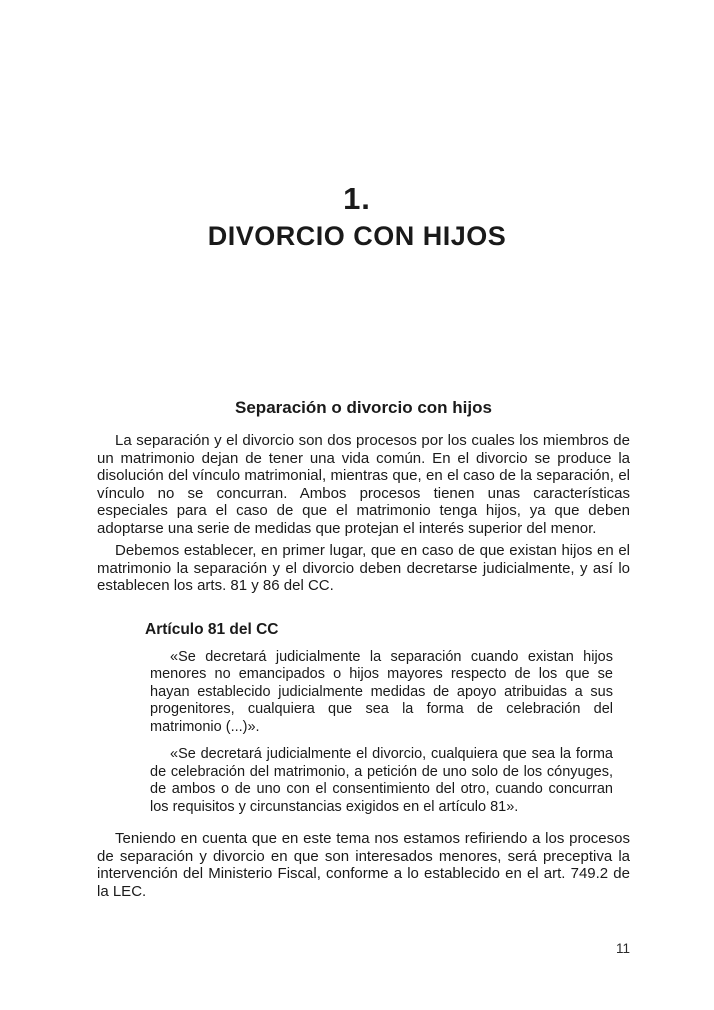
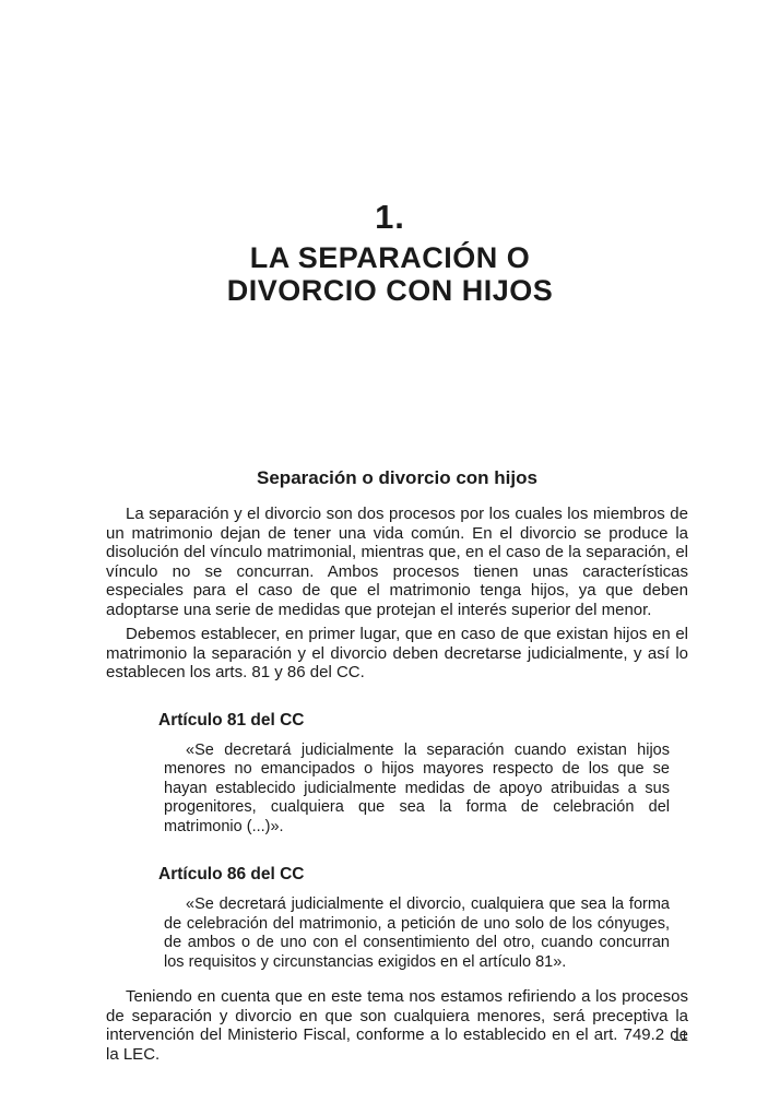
  1.
+ LA SEPARACIÓN O
  DIVORCIO CON HIJOS
  Separación o divorcio con hijos
  La separación y el divorcio son dos procesos por los cuales los miembros de un matrimonio dejan de tener una vida común. En el divorcio se produce la disolución del vínculo matrimonial, mientras que, en el caso de la separación, el vínculo no se concurran. Ambos procesos tienen unas características especiales para el caso de que el matrimonio tenga hijos, ya que deben adoptarse una serie de medidas que protejan el interés superior del menor.
  Debemos establecer, en primer lugar, que en caso de que existan hijos en el matrimonio la separación y el divorcio deben decretarse judicialmente, y así lo establecen los arts. 81 y 86 del CC.
  Artículo 81 del CC
  «Se decretará judicialmente la separación cuando existan hijos menores no emancipados o hijos mayores respecto de los que se hayan establecido judicialmente medidas de apoyo atribuidas a sus progenitores, cualquiera que sea la forma de celebración del matrimonio (...)».
+ Artículo 86 del CC
  «Se decretará judicialmente el divorcio, cualquiera que sea la forma de celebración del matrimonio, a petición de uno solo de los cónyuges, de ambos o de uno con el consentimiento del otro, cuando concurran los requisitos y circunstancias exigidos en el artículo 81».
- Teniendo en cuenta que en este tema nos estamos refiriendo a los procesos de separación y divorcio en que son interesados menores, será preceptiva la intervención del Ministerio Fiscal, conforme a lo establecido en el art. 749.2 de la LEC.
+ Teniendo en cuenta que en este tema nos estamos refiriendo a los procesos de separación y divorcio en que son cualquiera menores, será preceptiva la intervención del Ministerio Fiscal, conforme a lo establecido en el art. 749.2 de la LEC.
  11
